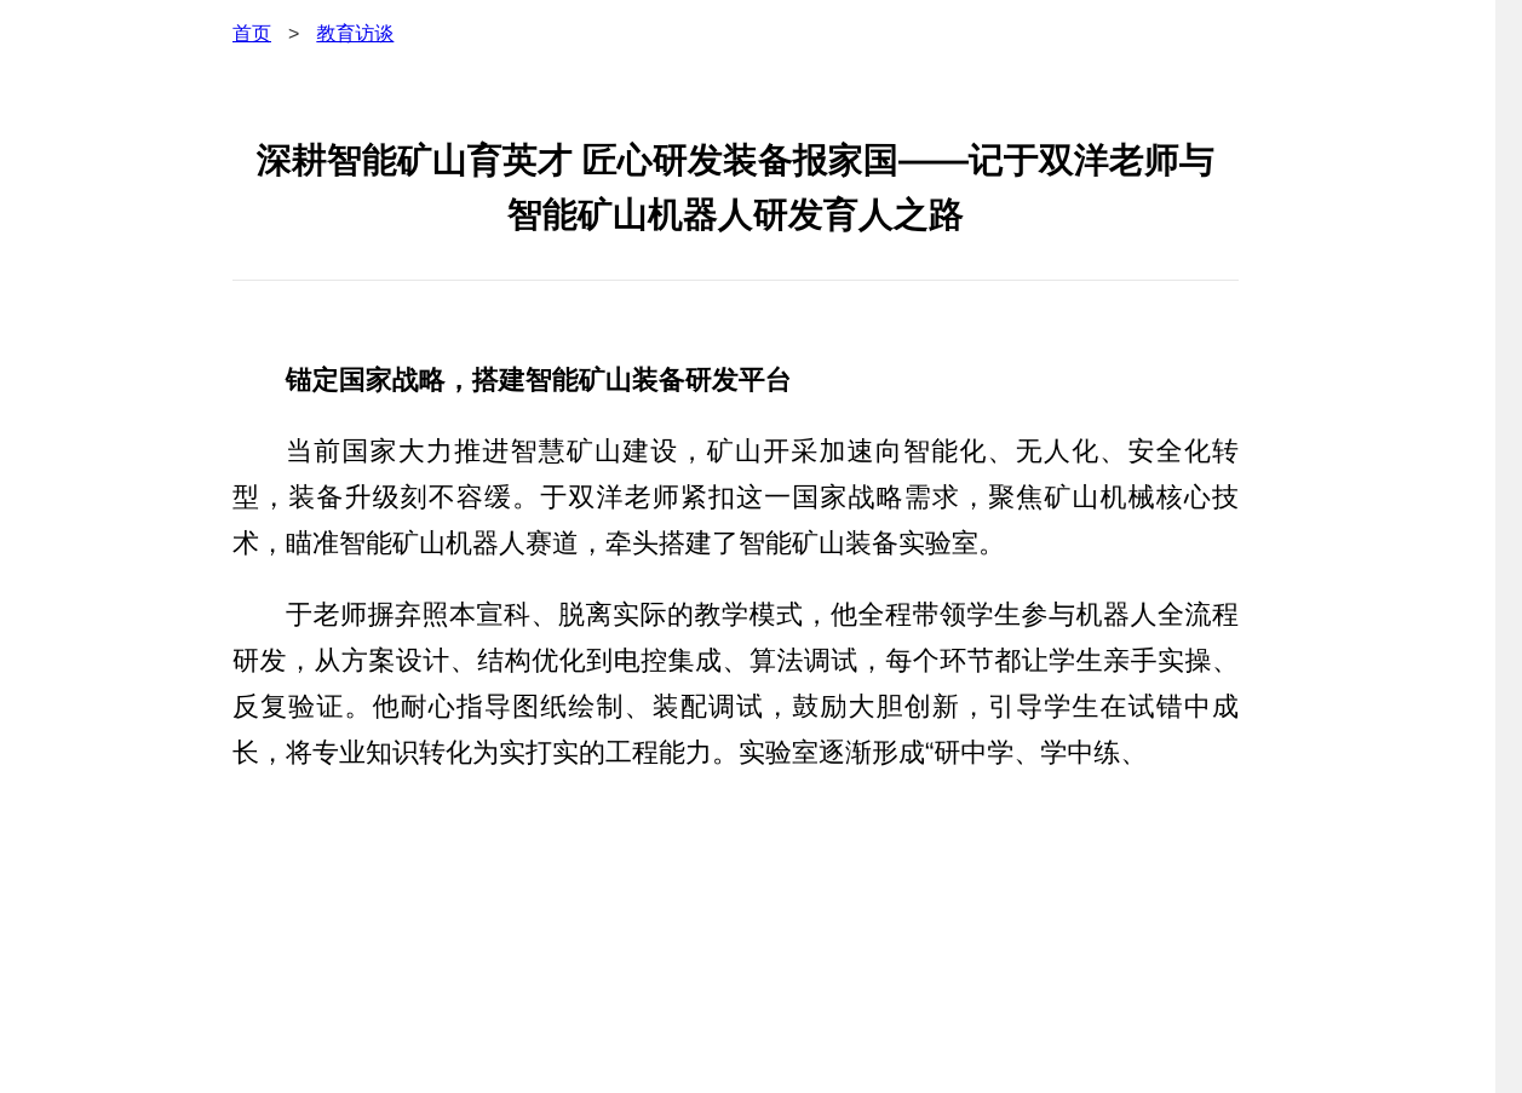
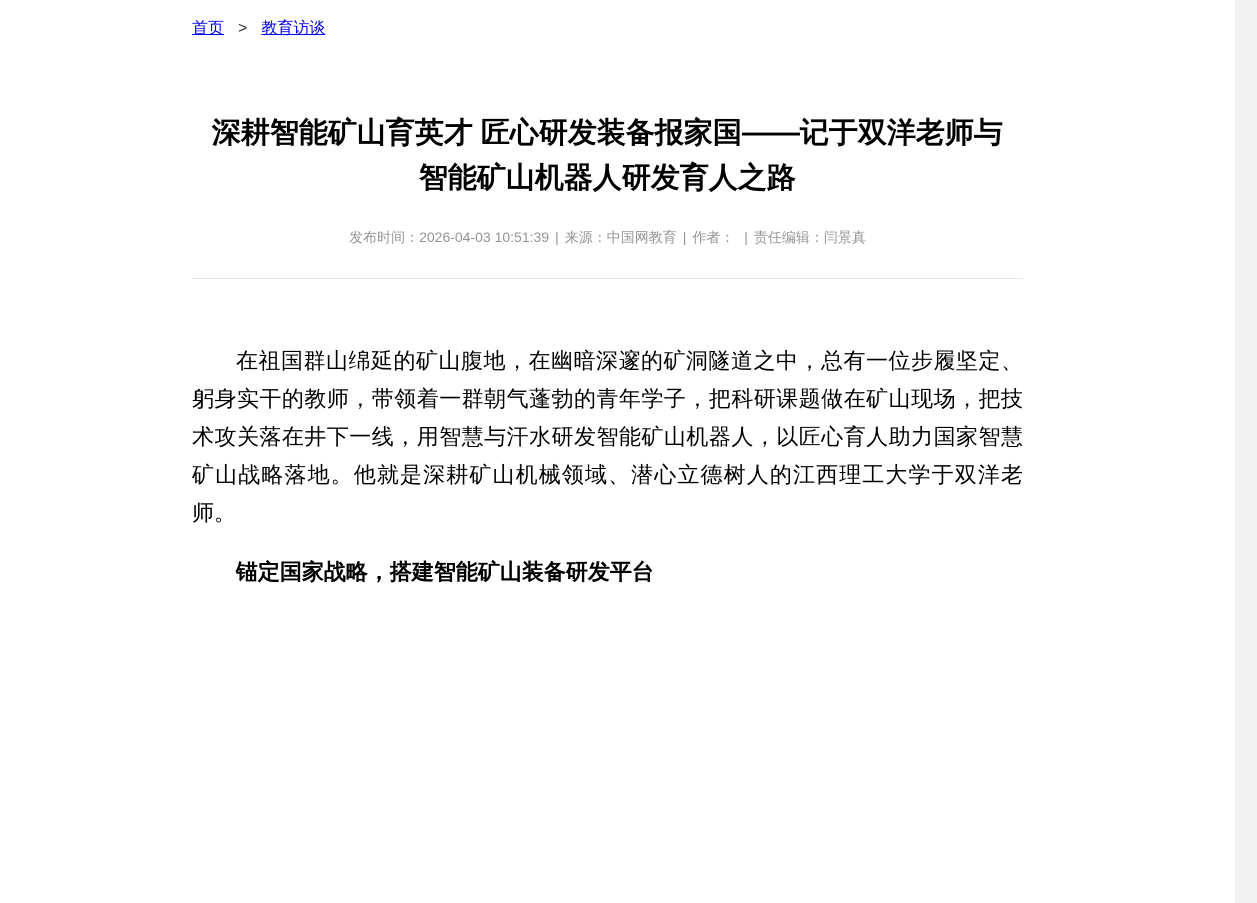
  首页 > 教育访谈
  深耕智能矿山育英才 匠心研发装备报家国——记于双洋老师与智能矿山机器人研发育人之路
+ 发布时间：2026-04-03 10:51:39 | 来源：中国网教育 | 作者： | 责任编辑：闫景真
+ 在祖国群山绵延的矿山腹地，在幽暗深邃的矿洞隧道之中，总有一位步履坚定、躬身实干的教师，带领着一群朝气蓬勃的青年学子，把科研课题做在矿山现场，把技术攻关落在井下一线，用智慧与汗水研发智能矿山机器人，以匠心育人助力国家智慧矿山战略落地。他就是深耕矿山机械领域、潜心立德树人的江西理工大学于双洋老师。
  锚定国家战略，搭建智能矿山装备研发平台
- 当前国家大力推进智慧矿山建设，矿山开采加速向智能化、无人化、安全化转型，装备升级刻不容缓。于双洋老师紧扣这一国家战略需求，聚焦矿山机械核心技术，瞄准智能矿山机器人赛道，牵头搭建了智能矿山装备实验室。
- 于老师摒弃照本宣科、脱离实际的教学模式，他全程带领学生参与机器人全流程研发，从方案设计、结构优化到电控集成、算法调试，每个环节都让学生亲手实操、反复验证。他耐心指导图纸绘制、装配调试，鼓励大胆创新，引导学生在试错中成长，将专业知识转化为实打实的工程能力。实验室逐渐形成“研中学、学中练、
